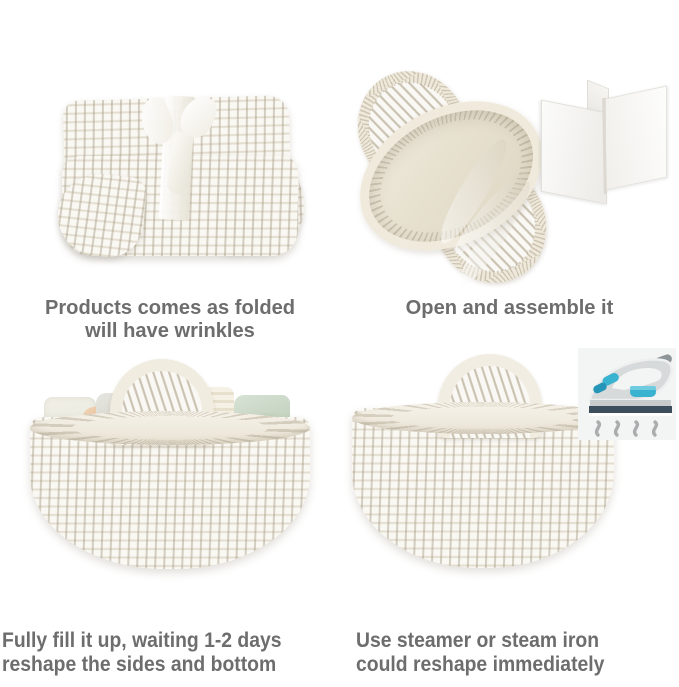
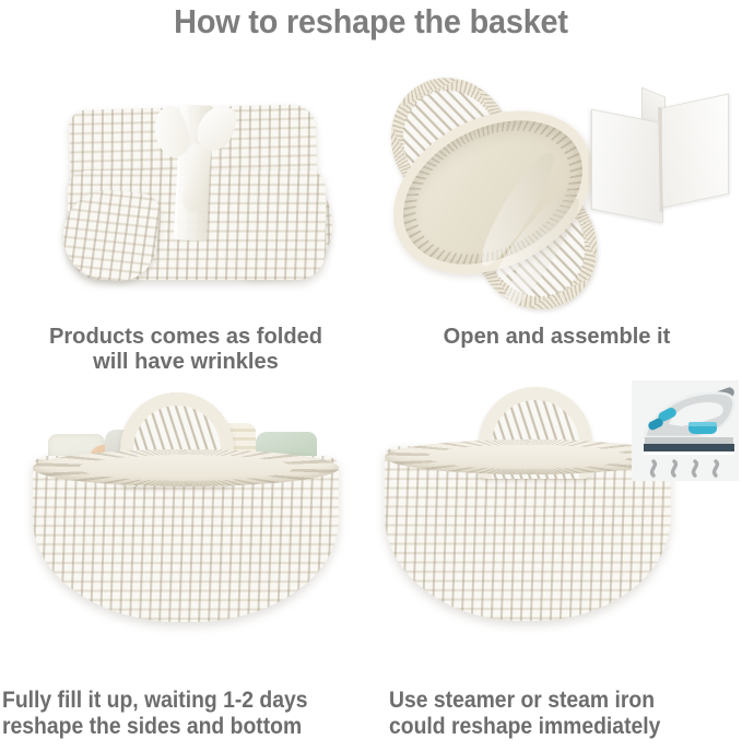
+ How to reshape the basket
  Products comes as folded
  will have wrinkles
  Open and assemble it
  Fully fill it up, waiting 1-2 days
  reshape the sides and bottom
  Use steamer or steam iron
  could reshape immediately
